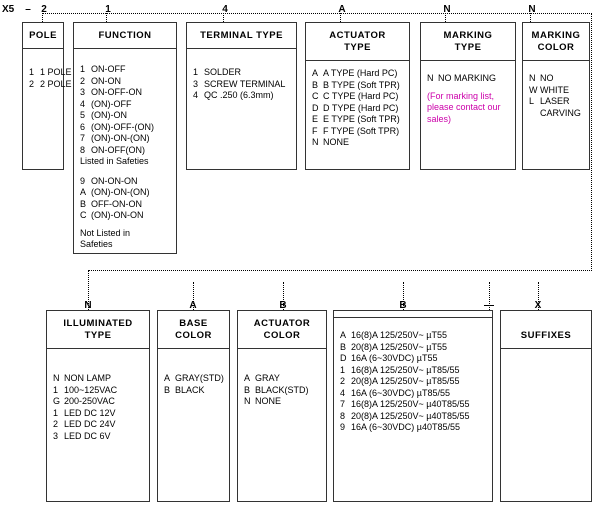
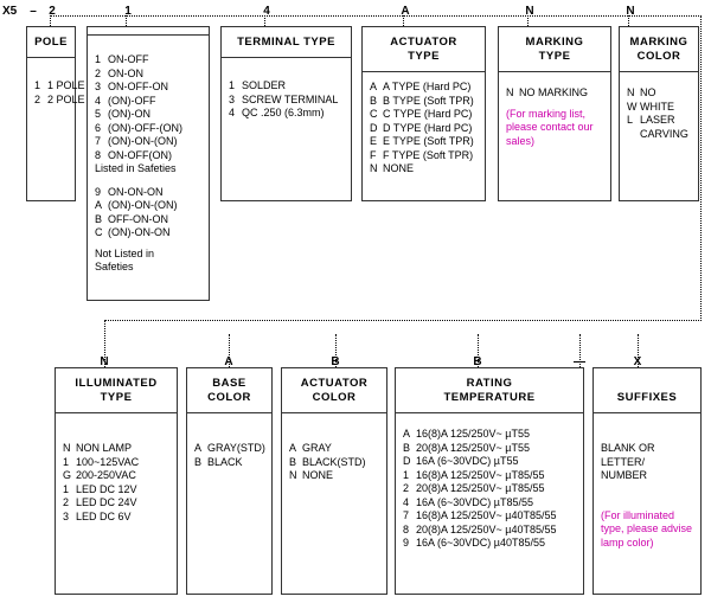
  X5
  –
  2
  1
  4
  A
  N
  N
  N
  A
  B
  B
  —
  X
  POLE
  1
  1 POLE
  2
  2 POLE
- FUNCTION
  1
  ON-OFF
  2
  ON-ON
  3
  ON-OFF-ON
  4
  (ON)-OFF
  5
  (ON)-ON
  6
  (ON)-OFF-(ON)
  7
  (ON)-ON-(ON)
  8
  ON-OFF(ON)
  Listed in Safeties
  9
  ON-ON-ON
  A
  (ON)-ON-(ON)
  B
  OFF-ON-ON
  C
  (ON)-ON-ON
  Not Listed in
  Safeties
  TERMINAL TYPE
  1
  SOLDER
  3
  SCREW TERMINAL
  4
  QC .250 (6.3mm)
  ACTUATOR
  TYPE
  A
  A TYPE (Hard PC)
  B
  B TYPE (Soft TPR)
  C
  C TYPE (Hard PC)
  D
  D TYPE (Hard PC)
  E
  E TYPE (Soft TPR)
  F
  F TYPE (Soft TPR)
  N
  NONE
  MARKING
  TYPE
  N
  NO MARKING
  (For marking list,
  please contact our
  sales)
  MARKING
  COLOR
  N
  NO
  W
  WHITE
  L
  LASER
  CARVING
  ILLUMINATED
  TYPE
  N
  NON LAMP
  1
  100~125VAC
  G
  200-250VAC
  1
  LED DC 12V
  2
  LED DC 24V
  3
  LED DC 6V
  BASE
  COLOR
  A
  GRAY(STD)
  B
  BLACK
  ACTUATOR
  COLOR
  A
  GRAY
  B
  BLACK(STD)
  N
  NONE
+ RATING
+ TEMPERATURE
  A
  16(8)A 125/250V~ µT55
  B
  20(8)A 125/250V~ µT55
  D
  16A (6~30VDC) µT55
  1
  16(8)A 125/250V~ µT85/55
  2
  20(8)A 125/250V~ µT85/55
  4
  16A (6~30VDC) µT85/55
  7
  16(8)A 125/250V~ µ40T85/55
  8
  20(8)A 125/250V~ µ40T85/55
  9
  16A (6~30VDC) µ40T85/55
  SUFFIXES
+ BLANK OR
+ LETTER/
+ NUMBER
+ (For illuminated
+ type, please advise
+ lamp color)
